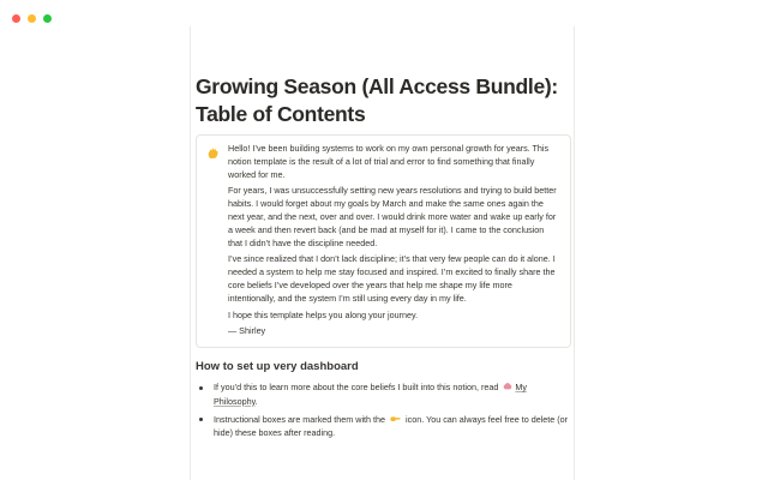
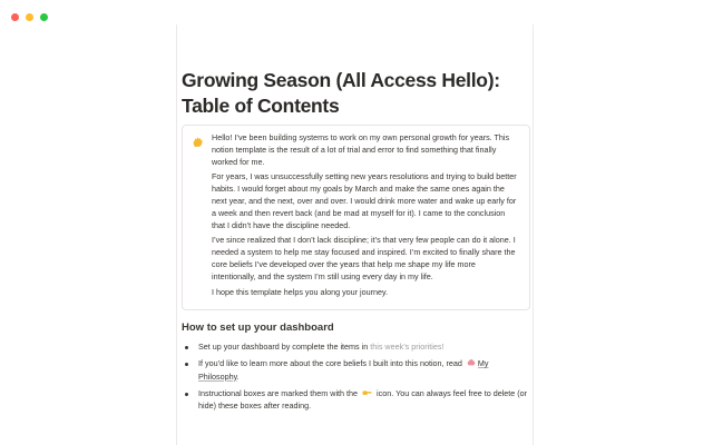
- Growing Season (All Access Bundle): Table of Contents
+ Growing Season (All Access Hello): Table of Contents
  Hello! I’ve been building systems to work on my own personal growth for years. This notion template is the result of a lot of trial and error to find something that finally worked for me.
  For years, I was unsuccessfully setting new years resolutions and trying to build better habits. I would forget about my goals by March and make the same ones again the next year, and the next, over and over. I would drink more water and wake up early for a week and then revert back (and be mad at myself for it). I came to the conclusion that I didn’t have the discipline needed.
  I’ve since realized that I don’t lack discipline; it’s that very few people can do it alone. I needed a system to help me stay focused and inspired. I’m excited to finally share the core beliefs I’ve developed over the years that help me shape my life more intentionally, and the system I’m still using every day in my life.
  I hope this template helps you along your journey.
- — Shirley
- How to set up very dashboard
+ How to set up your dashboard
+ Set up your dashboard by complete the items in this week’s priorities!
- If you’d this to learn more about the core beliefs I built into this notion, read My Philosophy.
+ If you’d like to learn more about the core beliefs I built into this notion, read My Philosophy.
  Instructional boxes are marked them with the icon. You can always feel free to delete (or hide) these boxes after reading.
